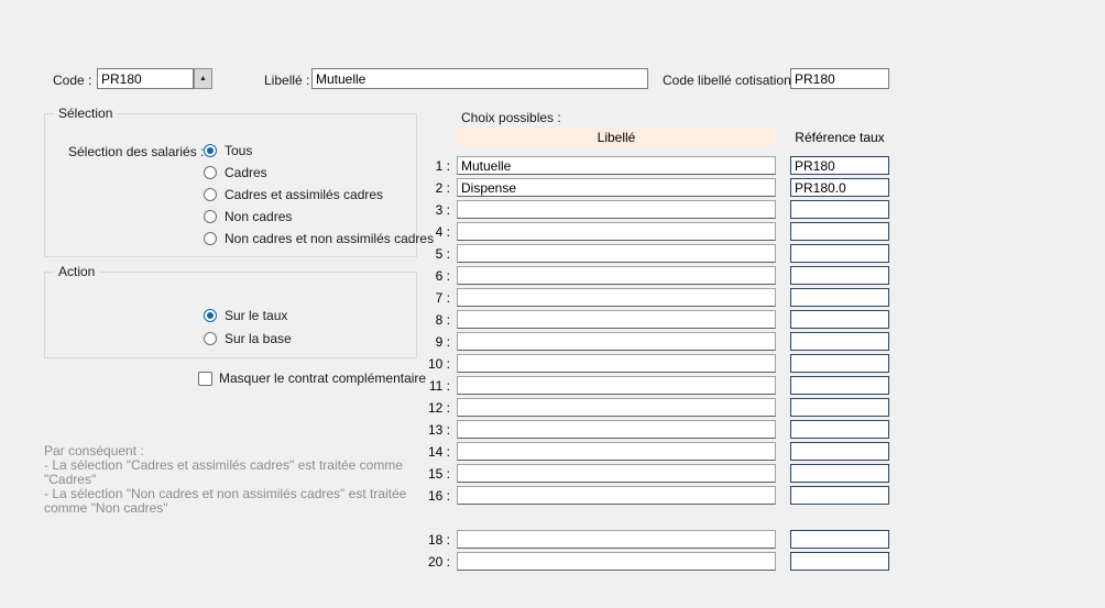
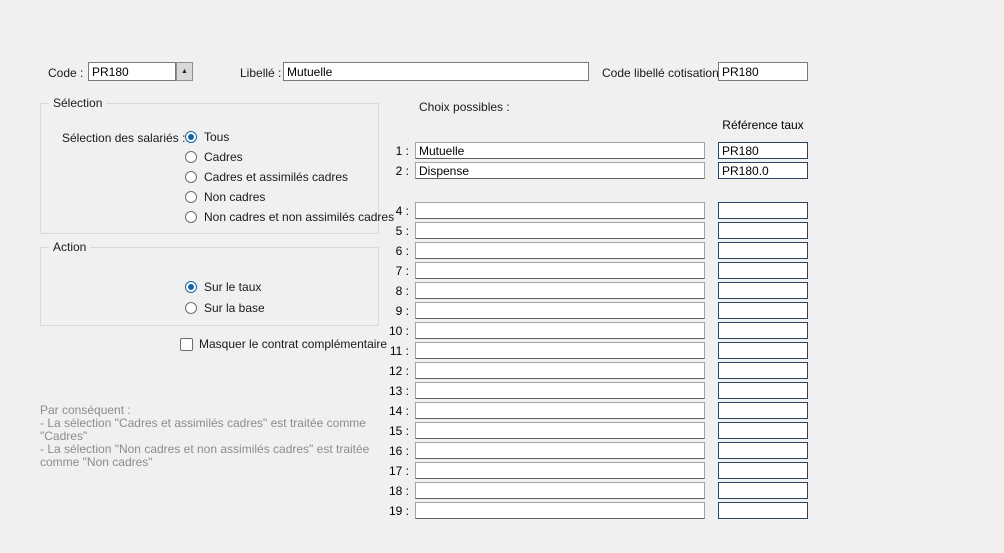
  Code :
  PR180
  Libellé :
  Mutuelle
  Code libellé cotisation
  PR180
  Sélection
  Sélection des salariés :
  Tous
  Cadres
  Cadres et assimilés cadres
  Non cadres
  Non cadres et non assimilés cadres
  Action
  Sur le taux
  Sur la base
  Masquer le contrat complémentaire
  Par conséquent :
  - La sélection "Cadres et assimilés cadres" est traitée comme
  "Cadres"
  - La sélection "Non cadres et non assimilés cadres" est traitée
  comme "Non cadres"
  Choix possibles :
- Libellé
  Référence taux
  1 :
  Mutuelle
  PR180
  2 :
  Dispense
  PR180.0
- 3 :
  4 :
  5 :
  6 :
  7 :
  8 :
  9 :
  10 :
  11 :
  12 :
  13 :
  14 :
  15 :
  16 :
+ 17 :
  18 :
- 20 :
+ 19 :
